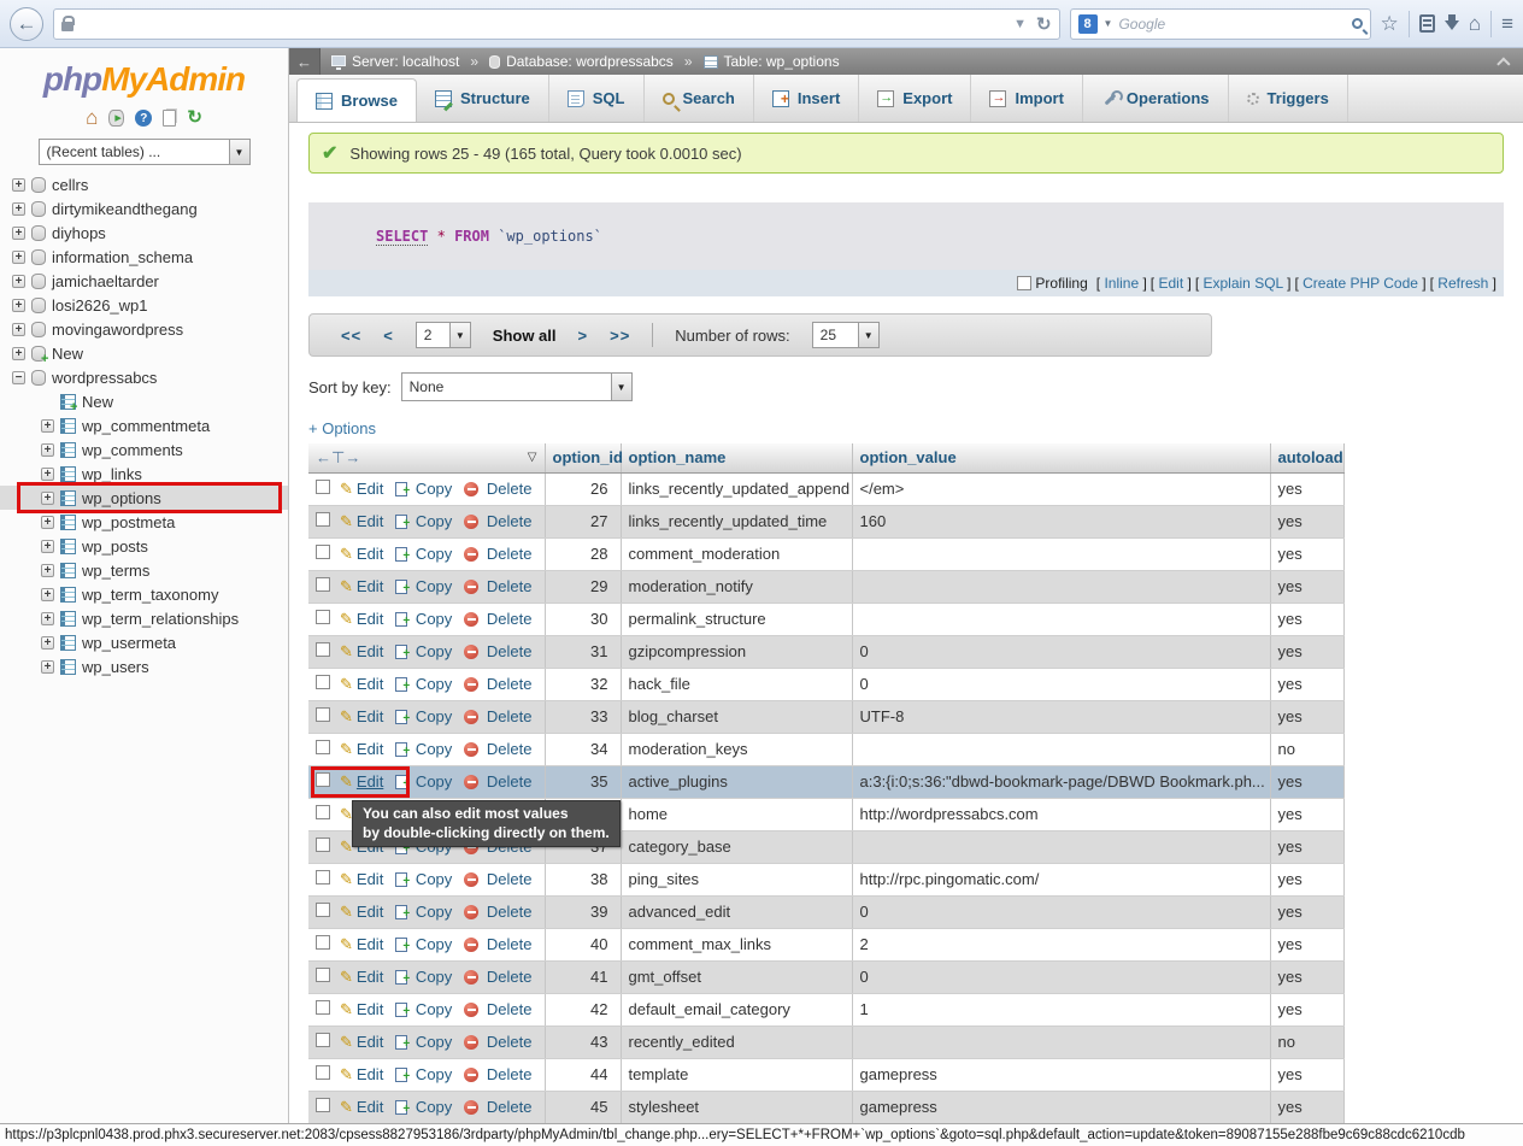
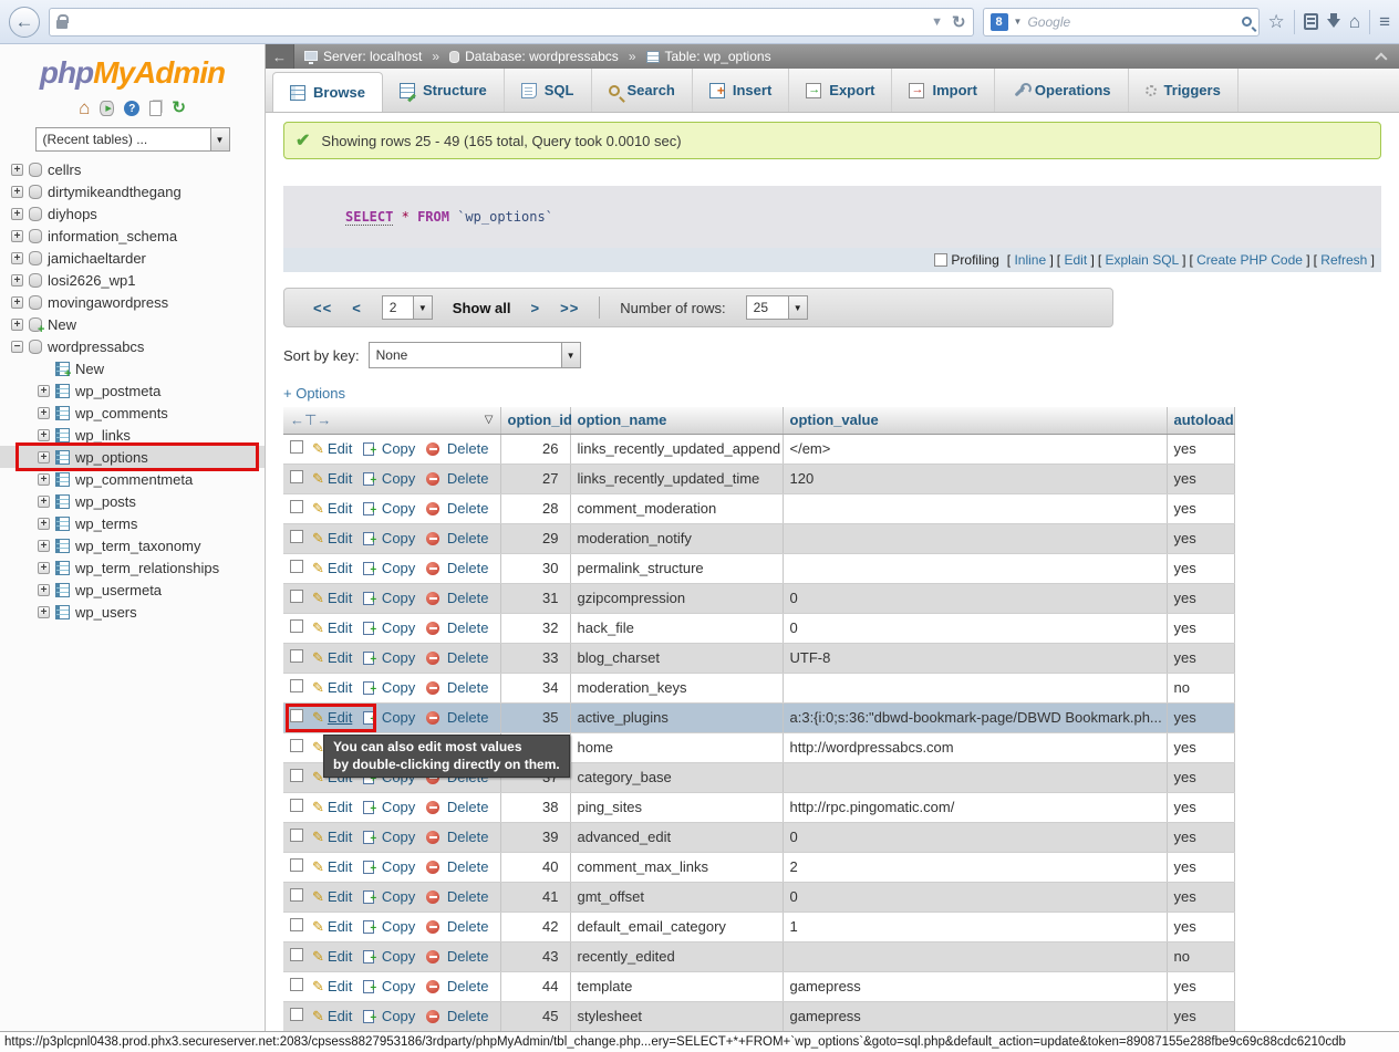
  ←
  ▼
  ↻
  8
  ▼
  Google
  ☆
  ⌂
  ≡
  phpMyAdmin
  ⌂
  ?
  ↻
  (Recent tables) ...
  ▼
  +
  cellrs
  +
  dirtymikeandthegang
  +
  diyhops
  +
  information_schema
  +
  jamichaeltarder
  +
  losi2626_wp1
  +
  movingawordpress
  +
  New
  −
  wordpressabcs
  New
  +
- wp_commentmeta
+ wp_postmeta
  +
  wp_comments
  +
  wp_links
  +
  wp_options
  +
- wp_postmeta
+ wp_commentmeta
  +
  wp_posts
  +
  wp_terms
  +
  wp_term_taxonomy
  +
  wp_term_relationships
  +
  wp_usermeta
  +
  wp_users
  ←
  Server: localhost
  »
  Database: wordpressabcs
  »
  Table: wp_options
  Browse
  Structure
  SQL
  Search
  Insert
  Export
  Import
  Operations
  Triggers
  ✔
  Showing rows 25 - 49 (165 total, Query took 0.0010 sec)
  SELECT
  *
  FROM
  `wp_options`
  Profiling
  [ Inline ]
  [ Edit ]
  [ Explain SQL ]
  [ Create PHP Code ]
  [ Refresh ]
  <<
  <
  2
  ▼
  Show all
  >
  >>
  Number of rows:
  25
  ▼
  Sort by key:
  None
  ▼
  + Options
  ←⊤→ ▽	option_id	option_name	option_value	autoload
  ✎ Edit Copy Delete	26	links_recently_updated_append	</em>	yes
- ✎ Edit Copy Delete	27	links_recently_updated_time	160	yes
+ ✎ Edit Copy Delete	27	links_recently_updated_time	120	yes
  ✎ Edit Copy Delete	28	comment_moderation		yes
  ✎ Edit Copy Delete	29	moderation_notify		yes
  ✎ Edit Copy Delete	30	permalink_structure		yes
  ✎ Edit Copy Delete	31	gzipcompression	0	yes
  ✎ Edit Copy Delete	32	hack_file	0	yes
  ✎ Edit Copy Delete	33	blog_charset	UTF-8	yes
  ✎ Edit Copy Delete	34	moderation_keys		no
  ✎ Edit Copy Delete	35	active_plugins	a:3:{i:0;s:36:"dbwd-bookmark-page/DBWD Bookmark.ph...	yes
  ✎ Edit Copy Delete	38	ping_sites	http://rpc.pingomatic.com/	yes
  ✎ Edit Copy Delete	39	advanced_edit	0	yes
  ✎ Edit Copy Delete	40	comment_max_links	2	yes
  ✎ Edit Copy Delete	41	gmt_offset	0	yes
  ✎ Edit Copy Delete	42	default_email_category	1	yes
  ✎ Edit Copy Delete	43	recently_edited		no
  ✎ Edit Copy Delete	44	template	gamepress	yes
  ✎ Edit Copy Delete	45	stylesheet	gamepress	yes
  You can also edit most values
  by double-clicking directly on them.
  https://p3plcpnl0438.prod.phx3.secureserver.net:2083/cpsess8827953186/3rdparty/phpMyAdmin/tbl_change.php...ery=SELECT+*+FROM+`wp_options`&goto=sql.php&default_action=update&token=89087155e288fbe9c69c88cdc6210cdb
